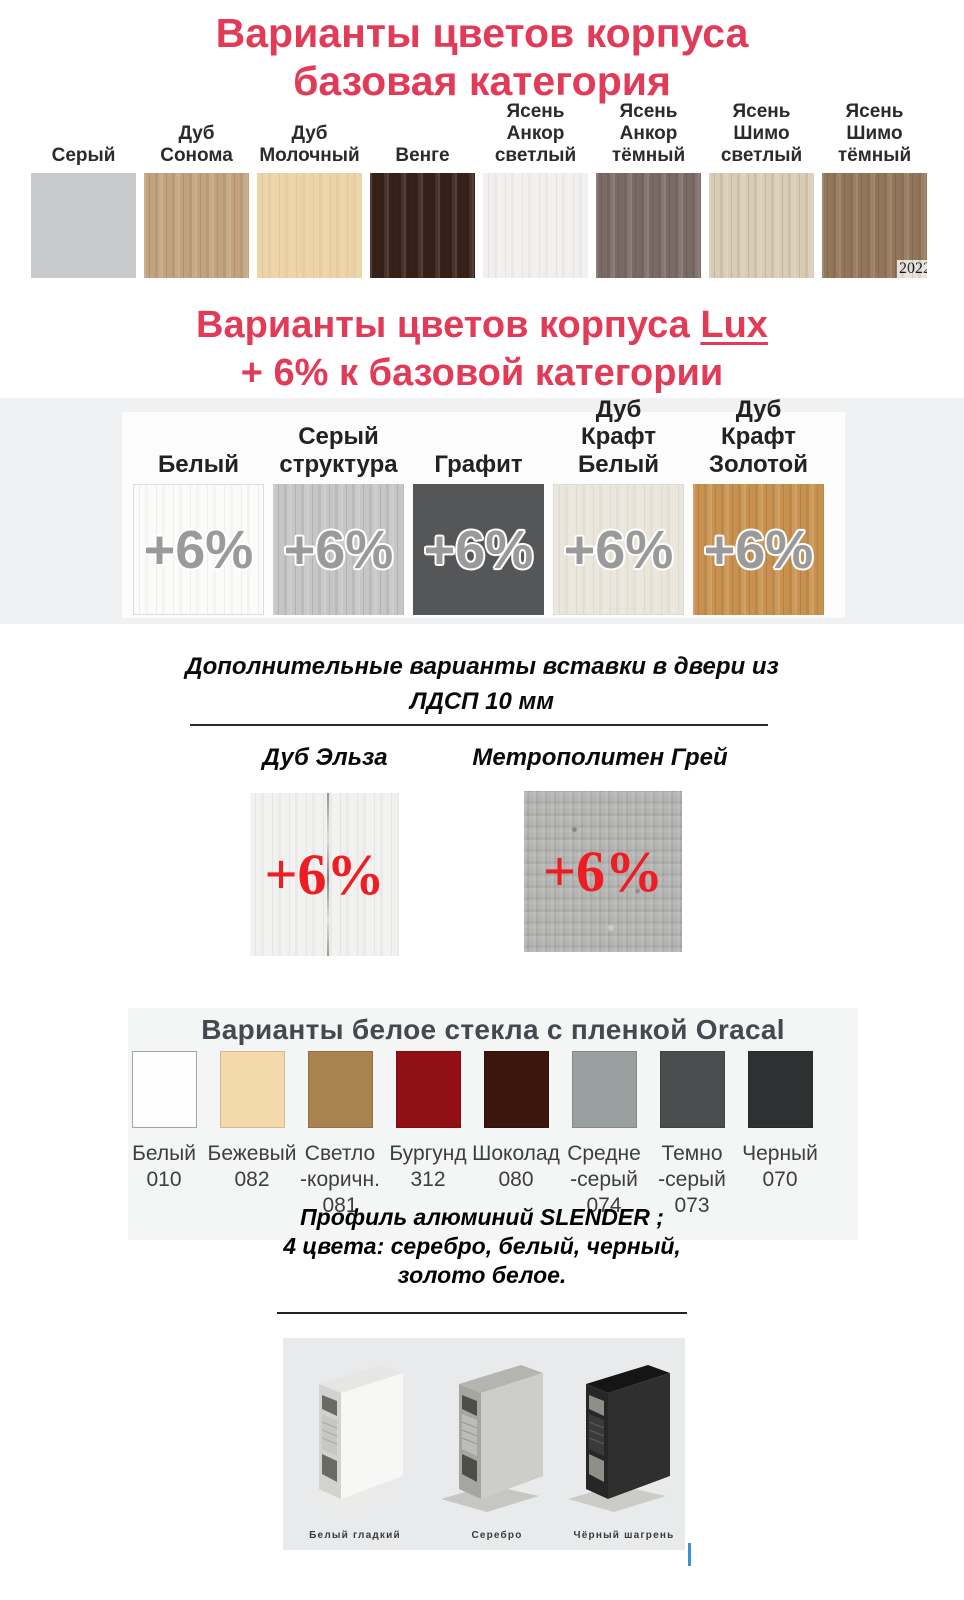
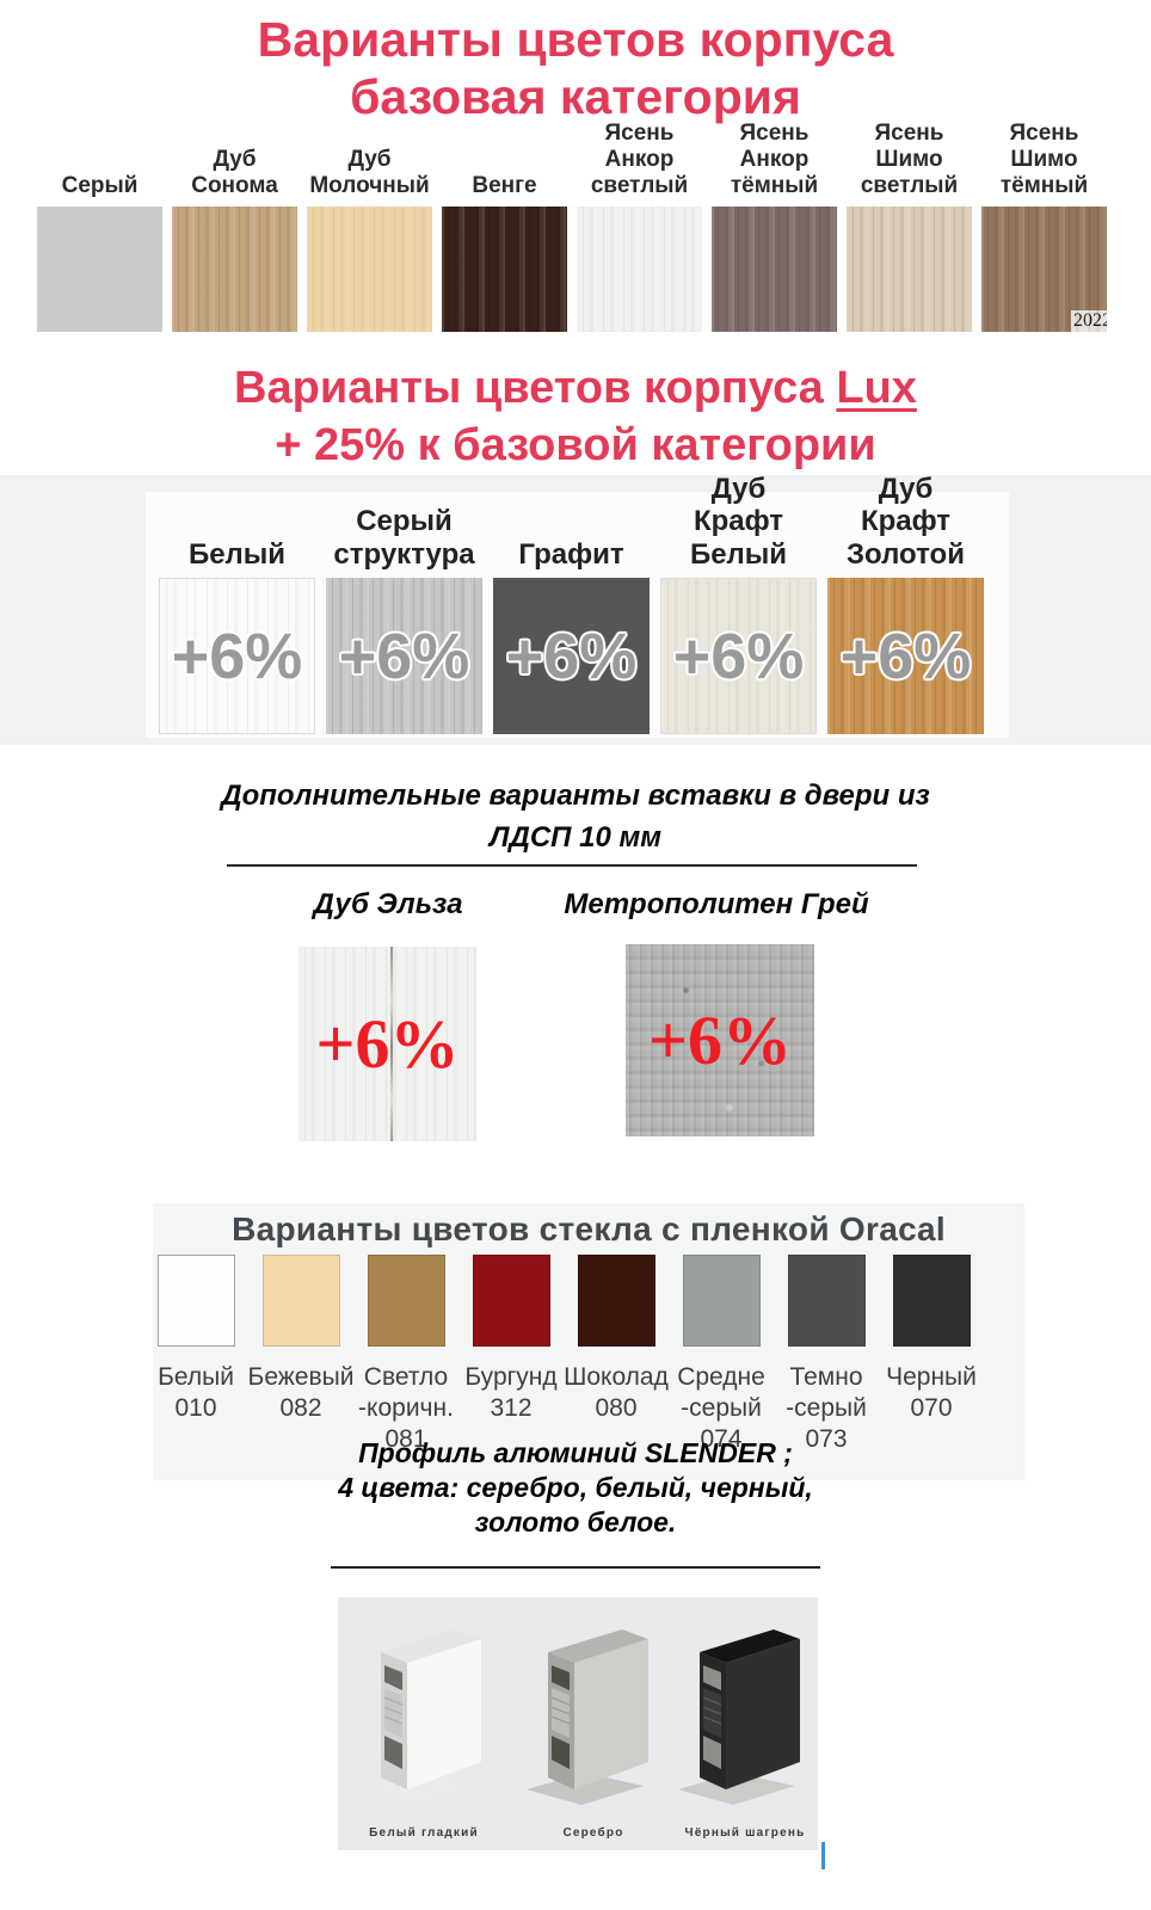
  Варианты цветов корпуса
  базовая категория
  Серый
  Дуб
  Сонома
  Дуб
  Молочный
  Венге
  Ясень
  Анкор
  светлый
  Ясень
  Анкор
  тёмный
  Ясень
  Шимо
  светлый
  Ясень
  Шимо
  тёмный
  Варианты цветов корпуса Lux
- + 6% к базовой категории
+ + 25% к базовой категории
  Белый
  +6%
  Серый
  структура
  +6%
  Графит
  +6%
  Дуб
  Крафт
  Белый
  +6%
  Дуб
  Крафт
  Золотой
  +6%
  Дополнительные варианты вставки в двери из
  ЛДСП 10 мм
  Дуб Эльза
  Метрополитен Грей
  +6%
  +6%
- Варианты белое стекла с пленкой Oracal
+ Варианты цветов стекла с пленкой Oracal
  Белый
  010
  Бежевый
  082
  Светло
  -коричн.
  081
  Бургунд
  312
  Шоколад
  080
  Средне
  -серый
  074
  Темно
  -серый
  073
  Черный
  070
  Профиль алюминий SLENDER ;
  4 цвета: серебро, белый, черный,
  золото белое.
  Белый гладкий
  Серебро
  Чёрный шагрень
